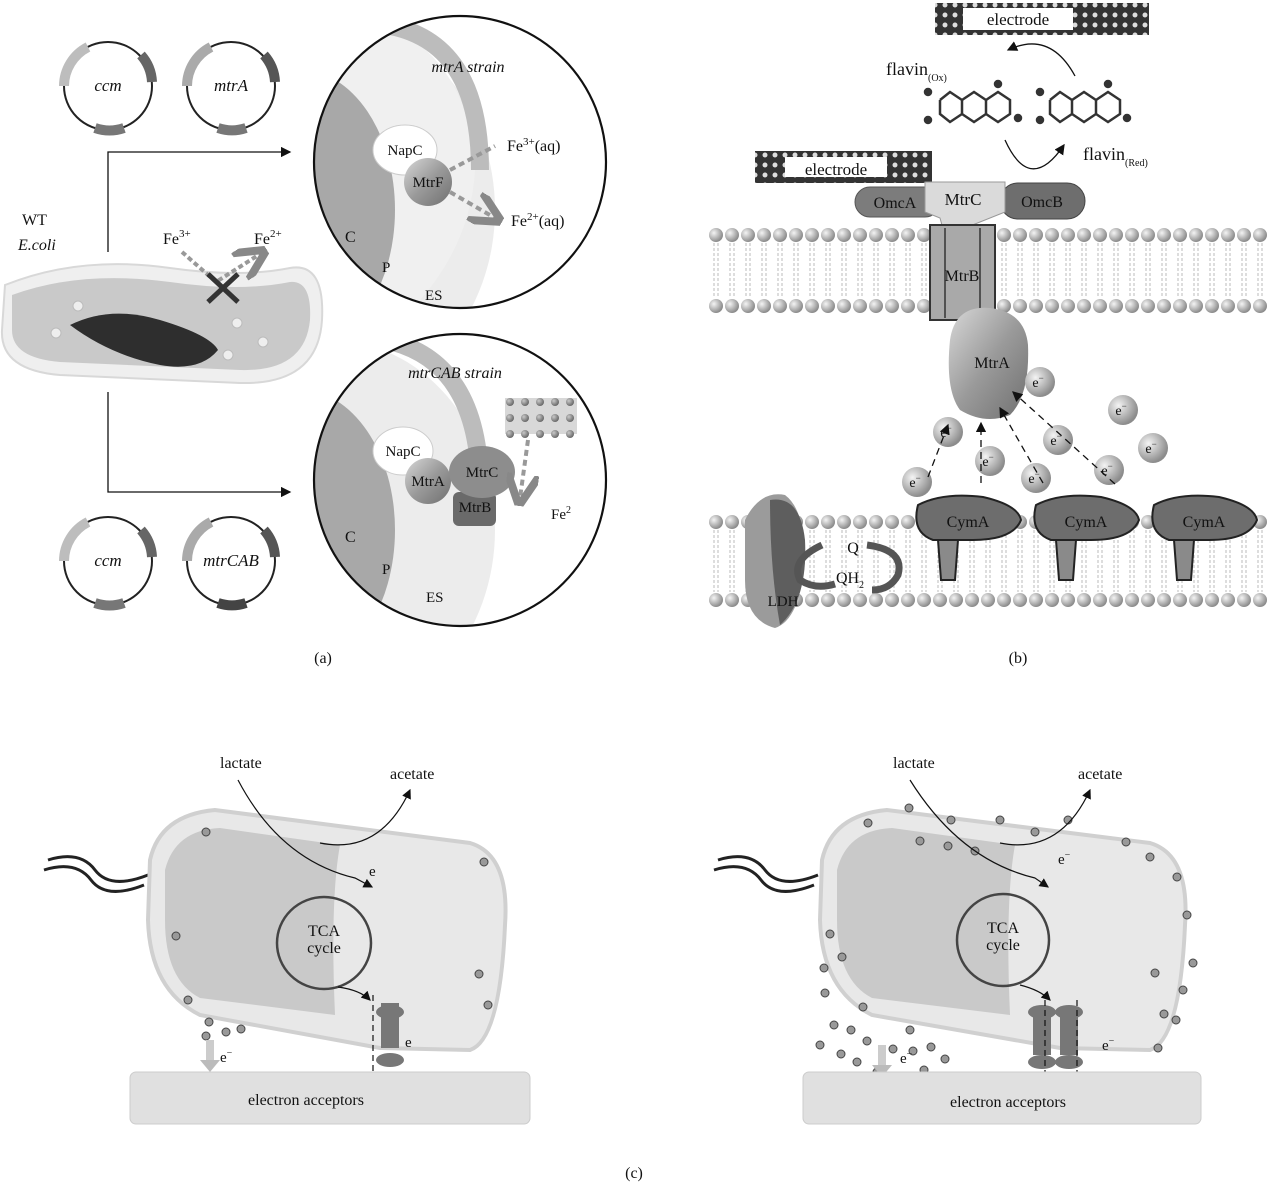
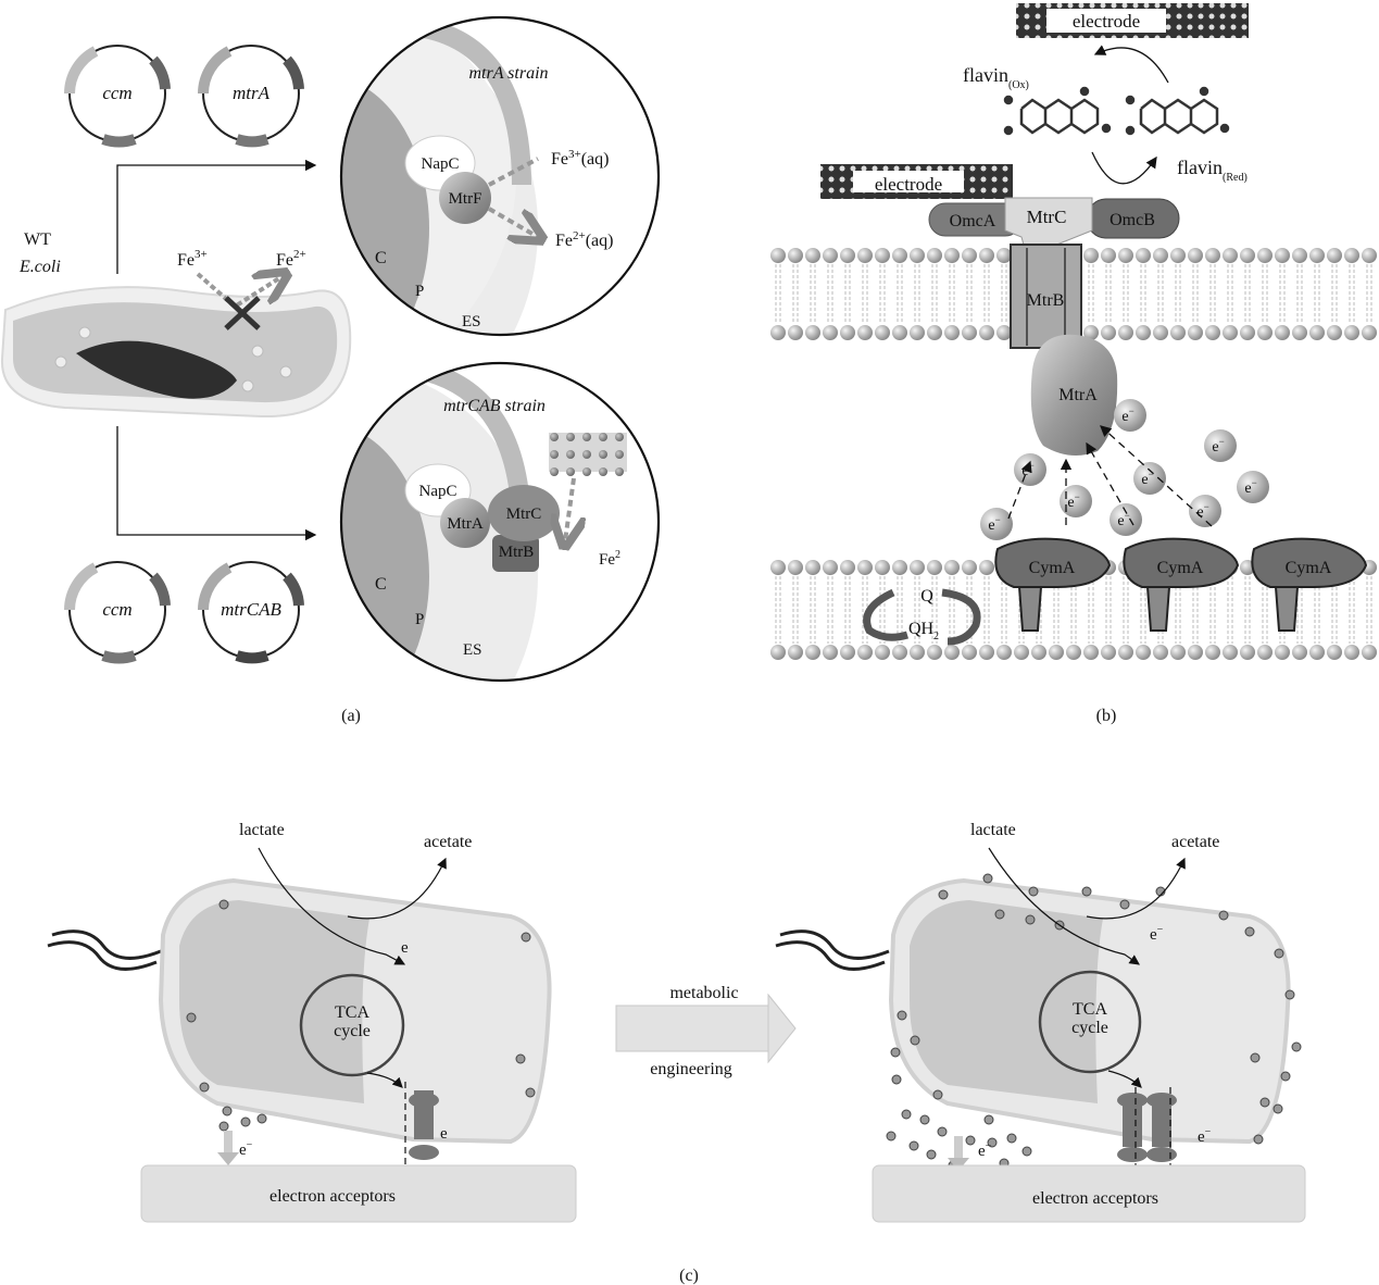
  ccm
  mtrA
  WT
  E.coli
  Fe3+
  Fe2+
  mtrA strain
  NapC
  MtrF
  Fe3+(aq)
  Fe2+(aq)
  C
  P
  ES
  mtrCAB strain
  NapC
  MtrA
  MtrB
  MtrC
  Fe2
  C
  P
  ES
  ccm
  mtrCAB
  (a)
  electrode
  flavin(Ox)
  flavin(Red)
  electrode
  OmcA
  OmcB
  MtrC
  MtrB
  MtrA
  e−
  e−
  e−
  e−
  e−
  e−
  e−
  e−
  e−
- LDH
  Q
  QH2
  CymA
  CymA
  CymA
  (b)
  lactate
  acetate
  e
  e
  e−
  TCA
  cycle
  electron acceptors
+ metabolic
+ engineering
  lactate
  acetate
  e−
  e−
  e−
  TCA
  cycle
  electron acceptors
  (c)
